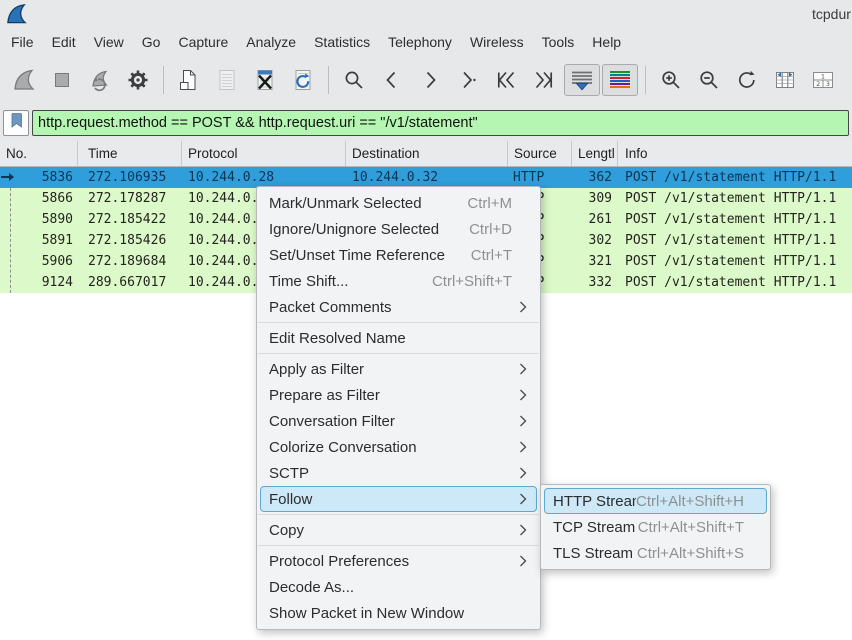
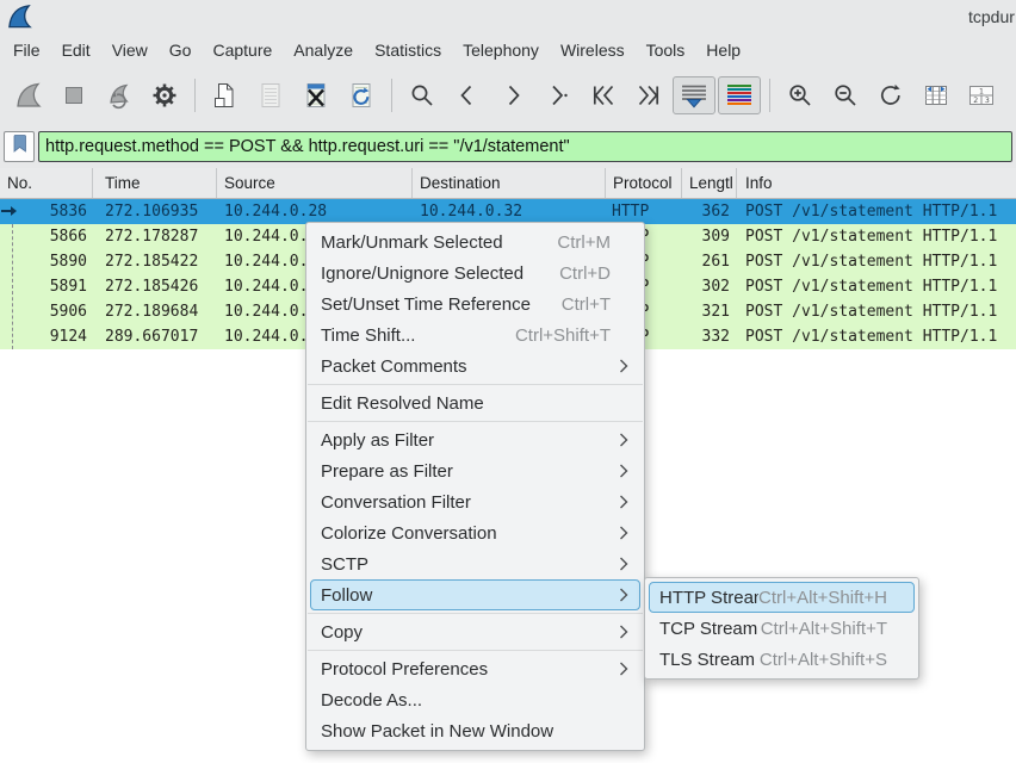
  tcpdur
  File
  Edit
  View
  Go
  Capture
  Analyze
  Statistics
  Telephony
  Wireless
  Tools
  Help
  http.request.method == POST && http.request.uri == "/v1/statement"
  No.
  Time
- Protocol
+ Source
  Destination
- Source
+ Protocol
  Lengtl
  Info
  5836
  272.106935
  10.244.0.28
  10.244.0.32
  HTTP
  362
  POST /v1/statement HTTP/1.1
  5866
  272.178287
  10.244.0.
  309
  POST /v1/statement HTTP/1.1
  5890
  272.185422
  10.244.0.
  261
  POST /v1/statement HTTP/1.1
  5891
  272.185426
  10.244.0.
  302
  POST /v1/statement HTTP/1.1
  5906
  272.189684
  10.244.0.
  321
  POST /v1/statement HTTP/1.1
  9124
  289.667017
  10.244.0.
  332
  POST /v1/statement HTTP/1.1
  Mark/Unmark Selected
  Ctrl+M
  Ignore/Unignore Selected
  Ctrl+D
  Set/Unset Time Reference
  Ctrl+T
  Time Shift...
  Ctrl+Shift+T
  Packet Comments
  Edit Resolved Name
  Apply as Filter
  Prepare as Filter
  Conversation Filter
  Colorize Conversation
  SCTP
  Follow
  Copy
  Protocol Preferences
  Decode As...
  Show Packet in New Window
  HTTP Strea
  Ctrl+Alt+Shift+H
  TCP Stream
  Ctrl+Alt+Shift+T
  TLS Stream
  Ctrl+Alt+Shift+S
